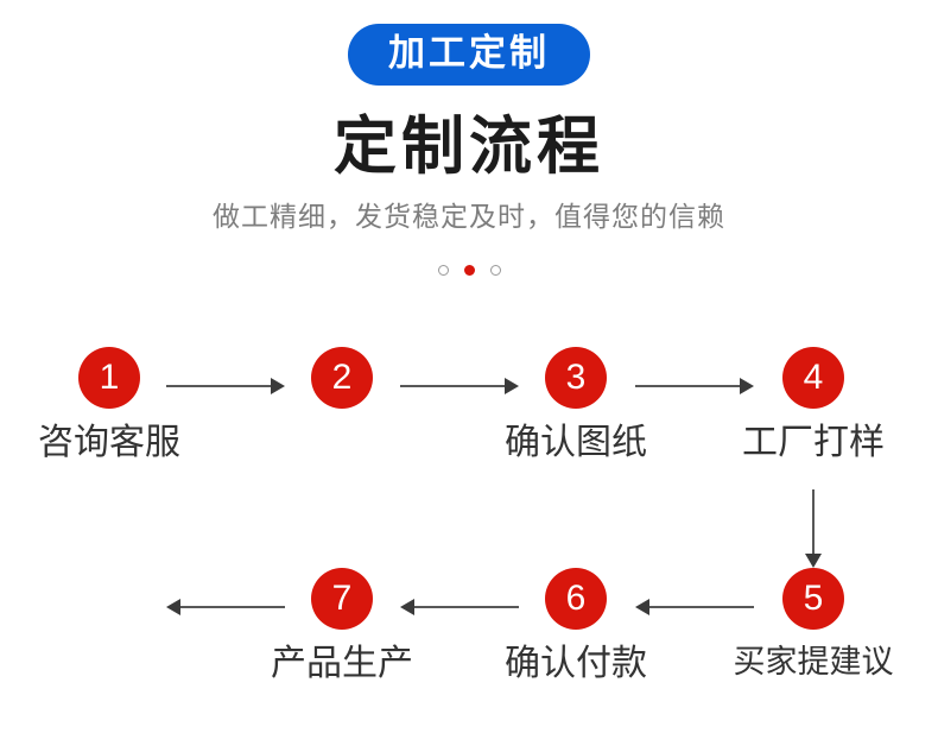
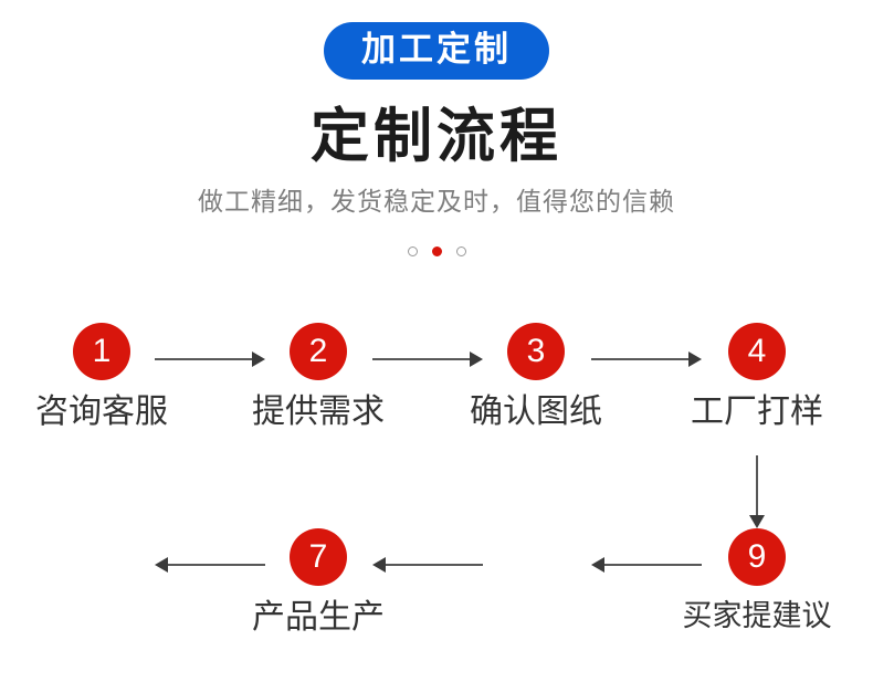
  加工定制
  定制流程
  做工精细，发货稳定及时，值得您的信赖
  1
  咨询客服
  2
+ 提供需求
  3
  确认图纸
  4
  工厂打样
  7
  产品生产
- 6
- 确认付款
- 5
+ 9
  买家提建议
